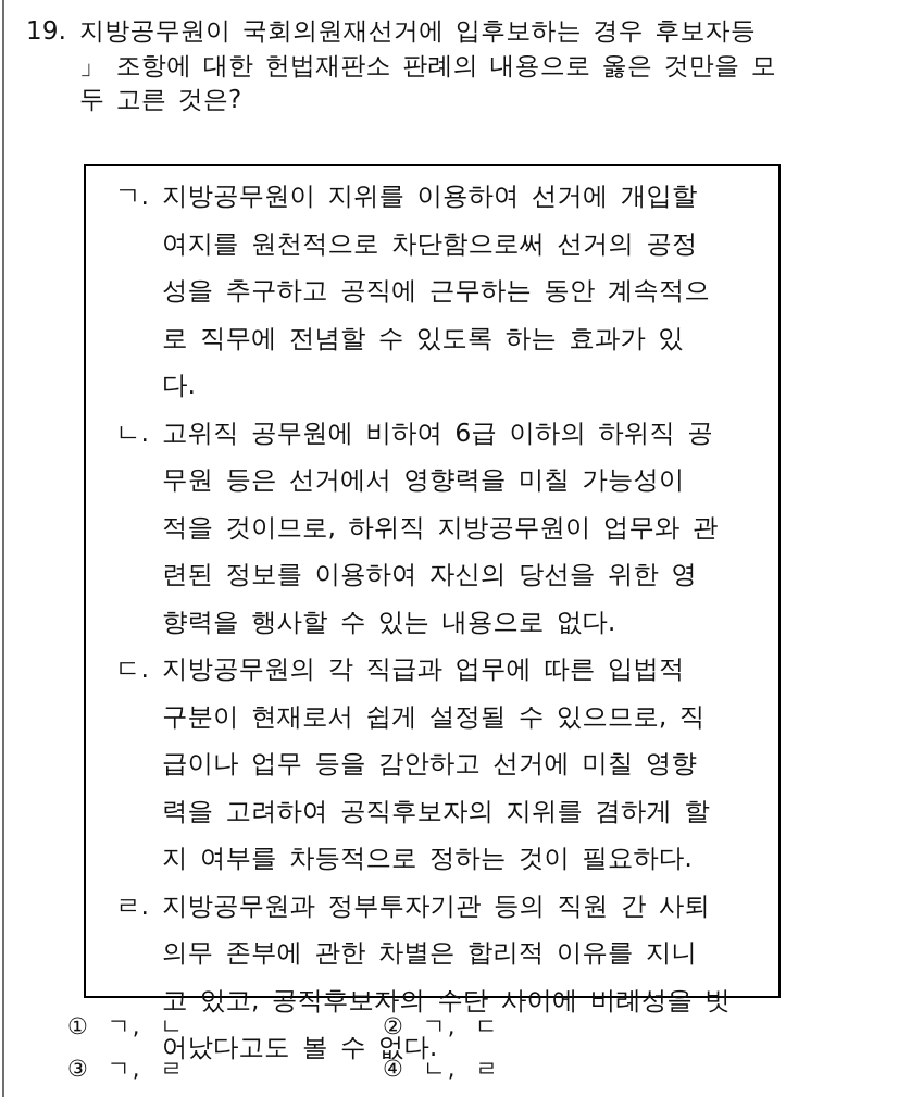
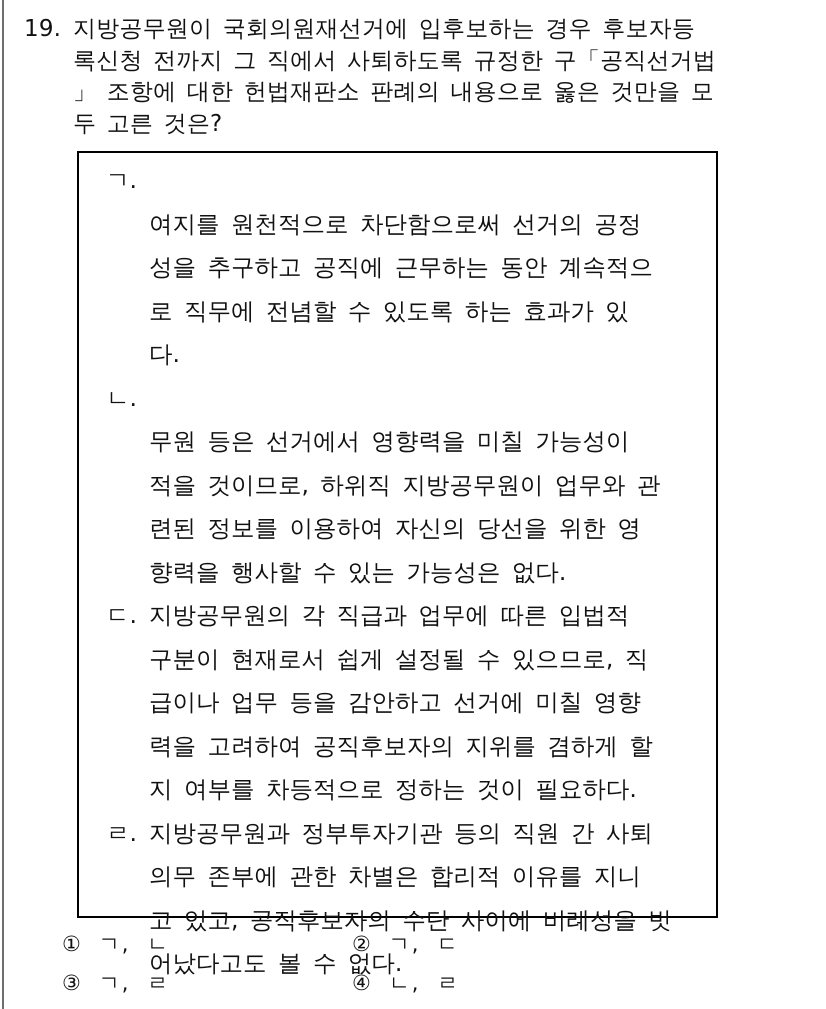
  19.
  지방공무원이 국회의원재선거에 입후보하는 경우 후보자등
+ 록신청 전까지 그 직에서 사퇴하도록 규정한 구「공직선거법
  」 조항에 대한 헌법재판소 판례의 내용으로 옳은 것만을 모
  두 고른 것은?
  ㄱ.
- 지방공무원이 지위를 이용하여 선거에 개입할
  여지를 원천적으로 차단함으로써 선거의 공정
  성을 추구하고 공직에 근무하는 동안 계속적으
  로 직무에 전념할 수 있도록 하는 효과가 있
  다.
  ㄴ.
- 고위직 공무원에 비하여 6급 이하의 하위직 공
  무원 등은 선거에서 영향력을 미칠 가능성이
  적을 것이므로, 하위직 지방공무원이 업무와 관
  련된 정보를 이용하여 자신의 당선을 위한 영
- 향력을 행사할 수 있는 내용으로 없다.
+ 향력을 행사할 수 있는 가능성은 없다.
  ㄷ.
  지방공무원의 각 직급과 업무에 따른 입법적
  구분이 현재로서 쉽게 설정될 수 있으므로, 직
  급이나 업무 등을 감안하고 선거에 미칠 영향
  력을 고려하여 공직후보자의 지위를 겸하게 할
  지 여부를 차등적으로 정하는 것이 필요하다.
  ㄹ.
  지방공무원과 정부투자기관 등의 직원 간 사퇴
  의무 존부에 관한 차별은 합리적 이유를 지니
  고 있고, 공직후보자의 수단 사이에 비례성을 벗
  어났다고도 볼 수 없다.
  ① ㄱ, ㄴ
  ② ㄱ, ㄷ
  ③ ㄱ, ㄹ
  ④ ㄴ, ㄹ
